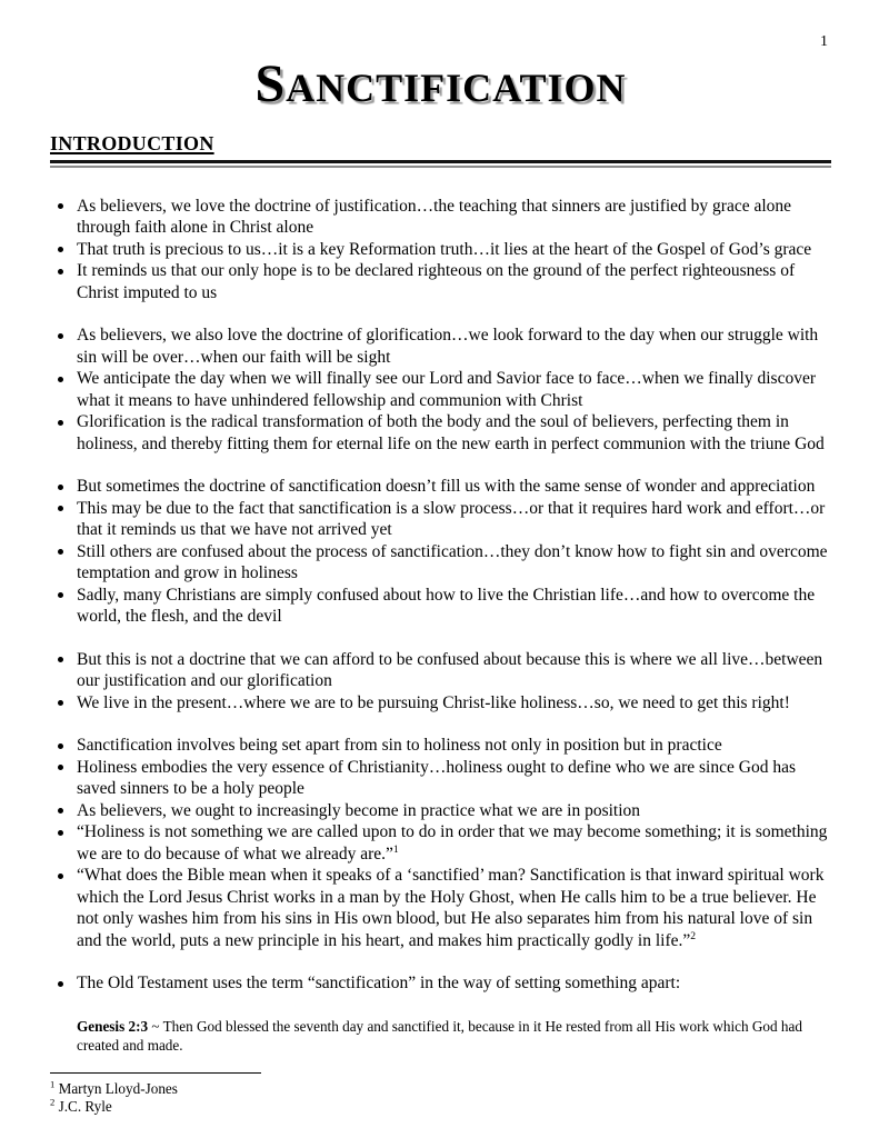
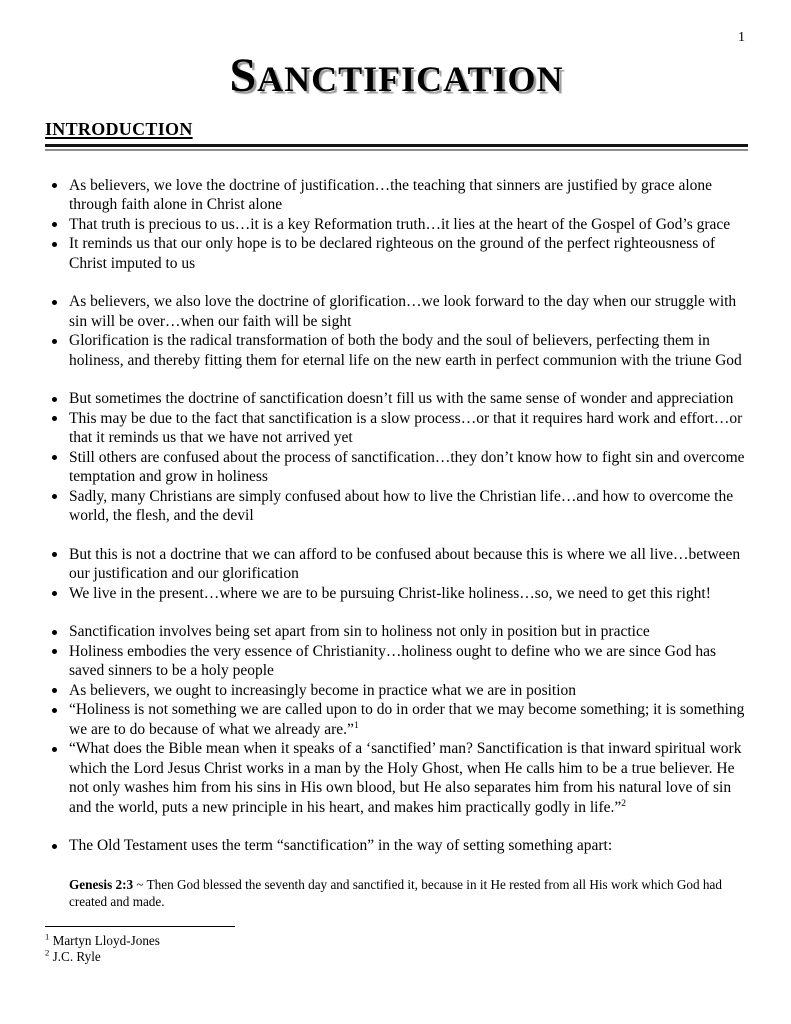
  1
  SANCTIFICATION
  INTRODUCTION
  As believers, we love the doctrine of justification…the teaching that sinners are justified by grace alone through faith alone in Christ alone
  That truth is precious to us…it is a key Reformation truth…it lies at the heart of the Gospel of God’s grace
  It reminds us that our only hope is to be declared righteous on the ground of the perfect righteousness of Christ imputed to us
  As believers, we also love the doctrine of glorification…we look forward to the day when our struggle with sin will be over…when our faith will be sight
- We anticipate the day when we will finally see our Lord and Savior face to face…when we finally discover what it means to have unhindered fellowship and communion with Christ
  Glorification is the radical transformation of both the body and the soul of believers, perfecting them in holiness, and thereby fitting them for eternal life on the new earth in perfect communion with the triune God
  But sometimes the doctrine of sanctification doesn’t fill us with the same sense of wonder and appreciation
  This may be due to the fact that sanctification is a slow process…or that it requires hard work and effort…or that it reminds us that we have not arrived yet
  Still others are confused about the process of sanctification…they don’t know how to fight sin and overcome temptation and grow in holiness
  Sadly, many Christians are simply confused about how to live the Christian life…and how to overcome the world, the flesh, and the devil
  But this is not a doctrine that we can afford to be confused about because this is where we all live…between our justification and our glorification
  We live in the present…where we are to be pursuing Christ-like holiness…so, we need to get this right!
  Sanctification involves being set apart from sin to holiness not only in position but in practice
  Holiness embodies the very essence of Christianity…holiness ought to define who we are since God has saved sinners to be a holy people
  As believers, we ought to increasingly become in practice what we are in position
  “Holiness is not something we are called upon to do in order that we may become something; it is something we are to do because of what we already are.”1
  “What does the Bible mean when it speaks of a ‘sanctified’ man? Sanctification is that inward spiritual work which the Lord Jesus Christ works in a man by the Holy Ghost, when He calls him to be a true believer. He not only washes him from his sins in His own blood, but He also separates him from his natural love of sin and the world, puts a new principle in his heart, and makes him practically godly in life.”2
  The Old Testament uses the term “sanctification” in the way of setting something apart:
  Genesis 2:3 ~ Then God blessed the seventh day and sanctified it, because in it He rested from all His work which God had created and made.
  1 Martyn Lloyd-Jones
  2 J.C. Ryle
